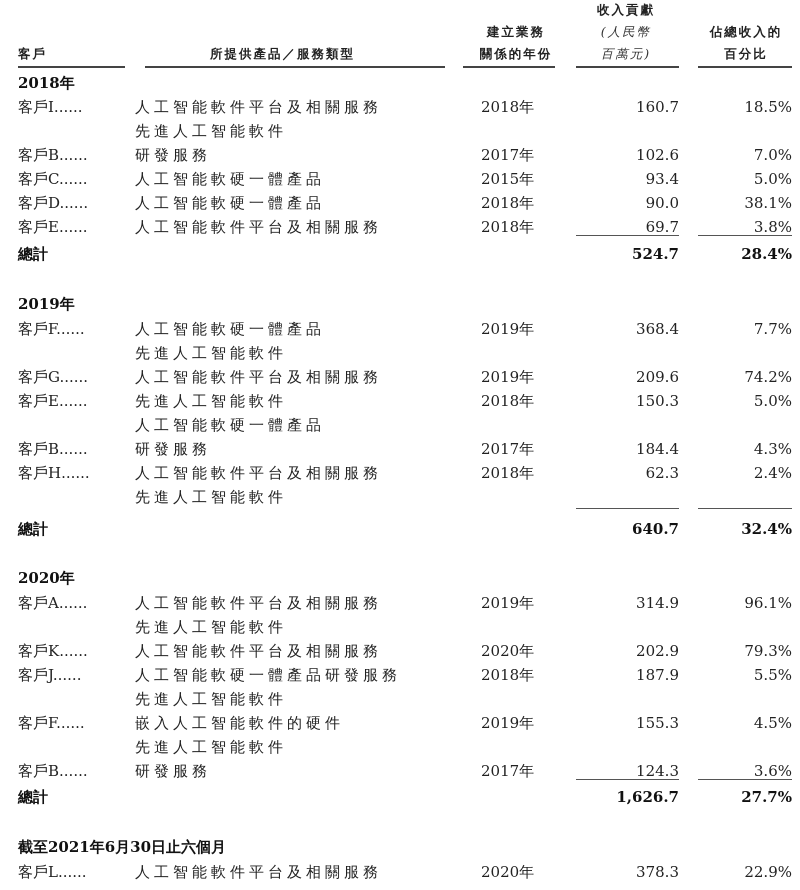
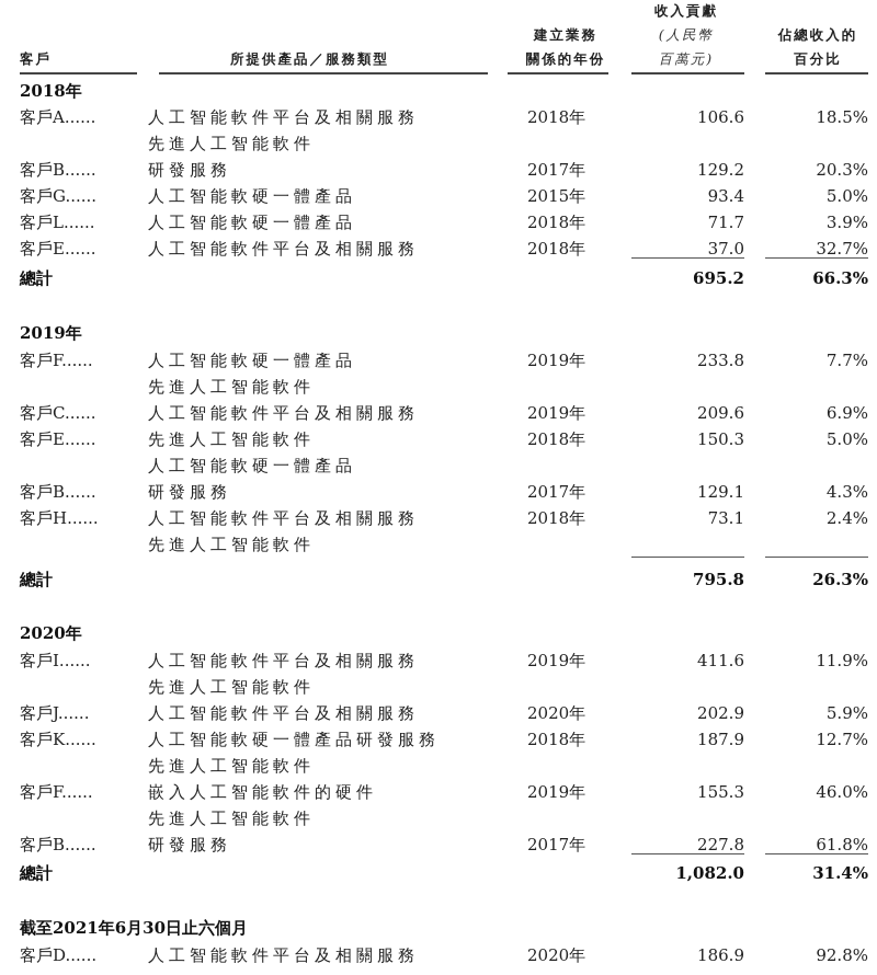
  客戶
  所提供產品／服務類型
  建立業務
  關係的年份
  收入貢獻
  (人民幣
  百萬元)
  佔總收入的
  百分比
  2018年
- 客戶I......
+ 客戶A......
  人工智能軟件平台及相關服務
  先進人工智能軟件
  2018年
- 160.7
+ 106.6
  18.5%
  客戶B......
  研發服務
  2017年
- 102.6
+ 129.2
- 7.0%
+ 20.3%
- 客戶C......
+ 客戶G......
  人工智能軟硬一體產品
  2015年
  93.4
  5.0%
- 客戶D......
+ 客戶L......
  人工智能軟硬一體產品
  2018年
- 90.0
+ 71.7
- 38.1%
+ 3.9%
  客戶E......
  人工智能軟件平台及相關服務
  2018年
- 69.7
+ 37.0
- 3.8%
+ 32.7%
  總計
- 524.7
+ 695.2
- 28.4%
+ 66.3%
  2019年
  客戶F......
  人工智能軟硬一體產品
  先進人工智能軟件
  2019年
- 368.4
+ 233.8
  7.7%
- 客戶G......
+ 客戶C......
  人工智能軟件平台及相關服務
  2019年
  209.6
- 74.2%
+ 6.9%
  客戶E......
  先進人工智能軟件
  人工智能軟硬一體產品
  2018年
  150.3
  5.0%
  客戶B......
  研發服務
  2017年
- 184.4
+ 129.1
  4.3%
  客戶H......
  人工智能軟件平台及相關服務
  先進人工智能軟件
  2018年
- 62.3
+ 73.1
  2.4%
  總計
- 640.7
+ 795.8
- 32.4%
+ 26.3%
  2020年
- 客戶A......
+ 客戶I......
  人工智能軟件平台及相關服務
  先進人工智能軟件
  2019年
- 314.9
+ 411.6
- 96.1%
+ 11.9%
- 客戶K......
+ 客戶J......
  人工智能軟件平台及相關服務
  2020年
  202.9
- 79.3%
+ 5.9%
- 客戶J......
+ 客戶K......
  人工智能軟硬一體產品研發服務
  先進人工智能軟件
  2018年
  187.9
- 5.5%
+ 12.7%
  客戶F......
  嵌入人工智能軟件的硬件
  先進人工智能軟件
  2019年
  155.3
- 4.5%
+ 46.0%
  客戶B......
  研發服務
  2017年
- 124.3
+ 227.8
- 3.6%
+ 61.8%
  總計
- 1,626.7
+ 1,082.0
- 27.7%
+ 31.4%
  截至2021年6月30日止六個月
- 客戶L......
+ 客戶D......
  人工智能軟件平台及相關服務
  2020年
- 378.3
+ 186.9
- 22.9%
+ 92.8%
